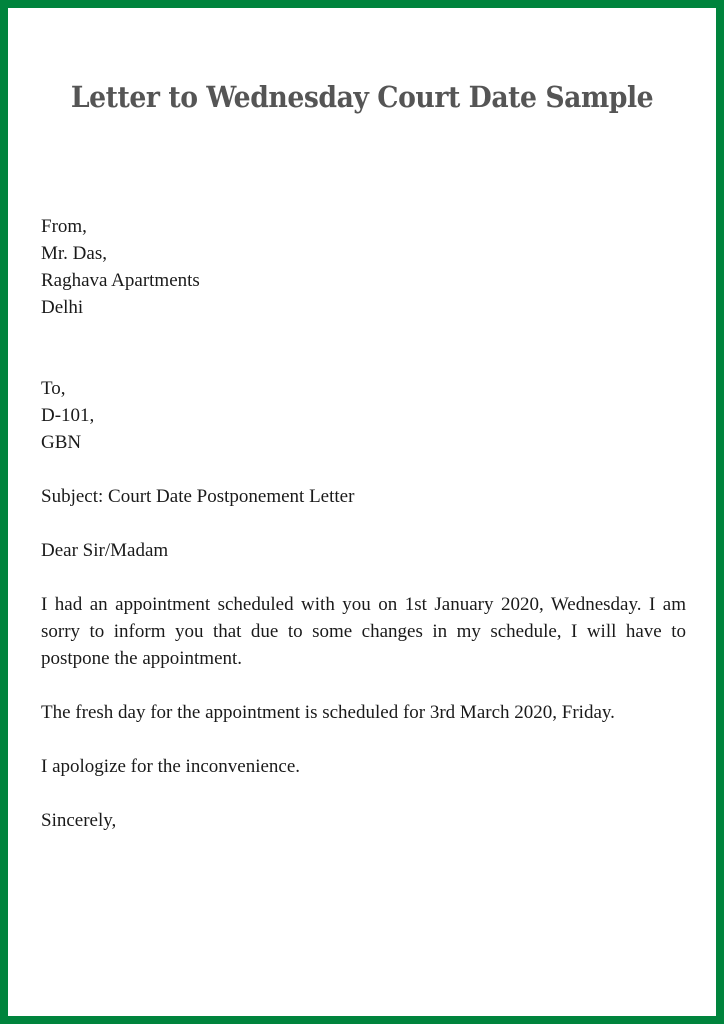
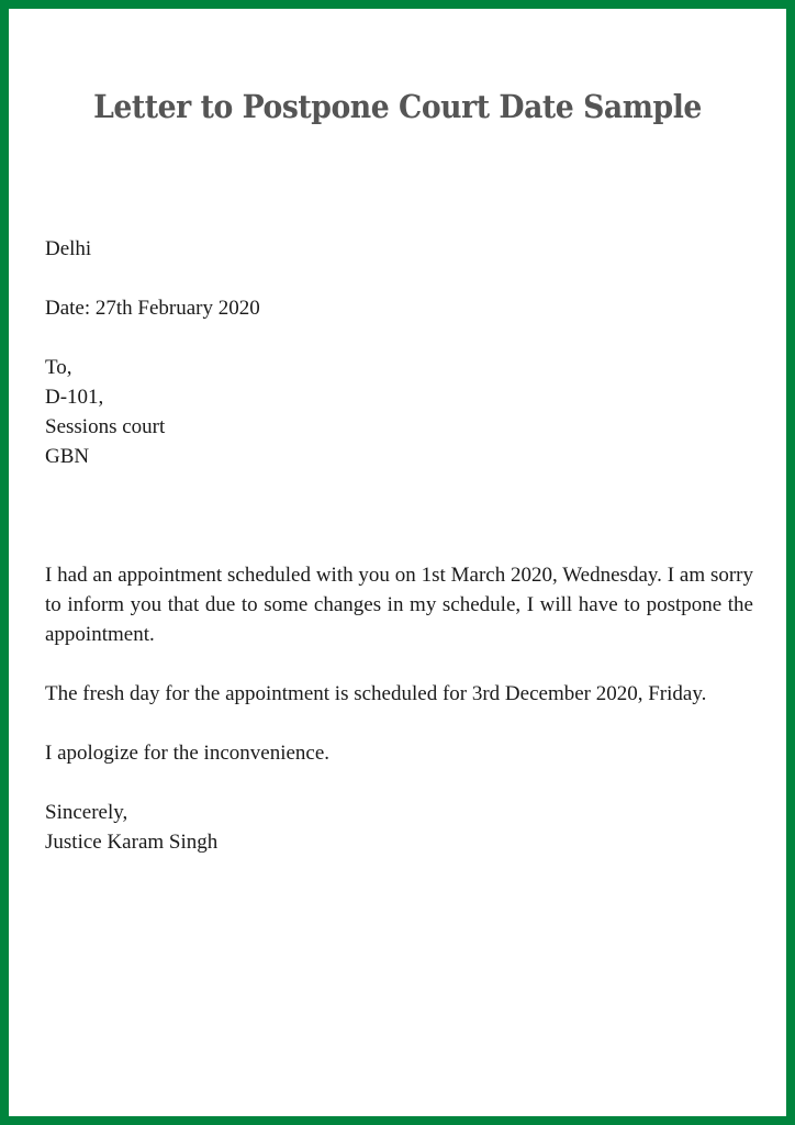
- Letter to Wednesday Court Date Sample
+ Letter to Postpone Court Date Sample
- From,
- Mr. Das,
- Raghava Apartments
  Delhi
+ Date: 27th February 2020
  To,
  D-101,
+ Sessions court
  GBN
- Subject: Court Date Postponement Letter
- Dear Sir/Madam
- I had an appointment scheduled with you on 1st January 2020, Wednesday. I am sorry to inform you that due to some changes in my schedule, I will have to postpone the appointment.
+ I had an appointment scheduled with you on 1st March 2020, Wednesday. I am sorry to inform you that due to some changes in my schedule, I will have to postpone the appointment.
- The fresh day for the appointment is scheduled for 3rd March 2020, Friday.
+ The fresh day for the appointment is scheduled for 3rd December 2020, Friday.
  I apologize for the inconvenience.
  Sincerely,
+ Justice Karam Singh
